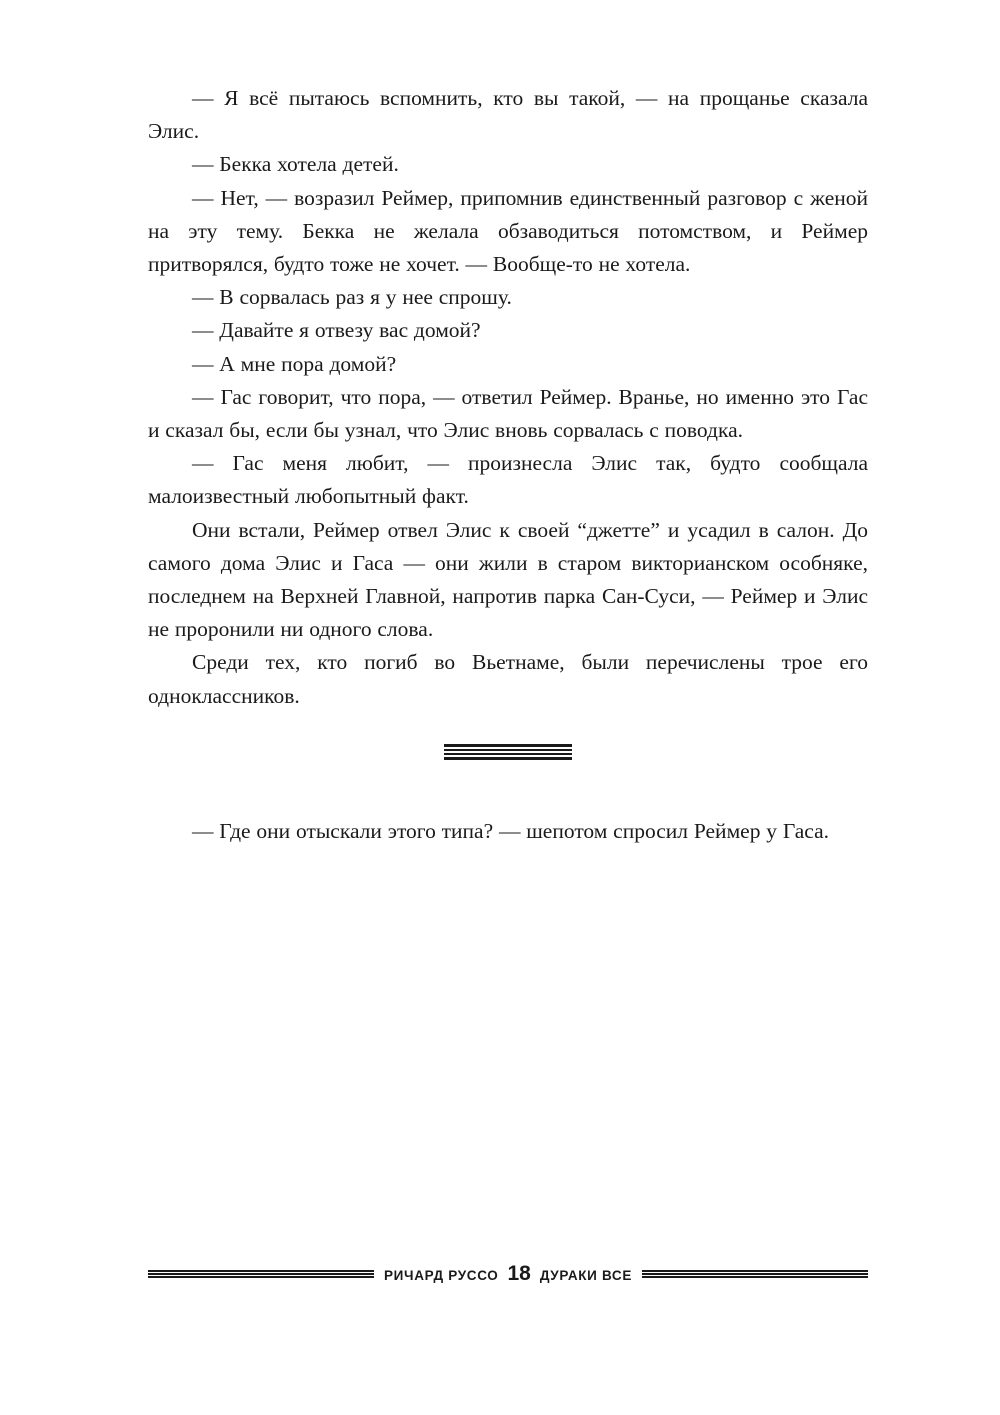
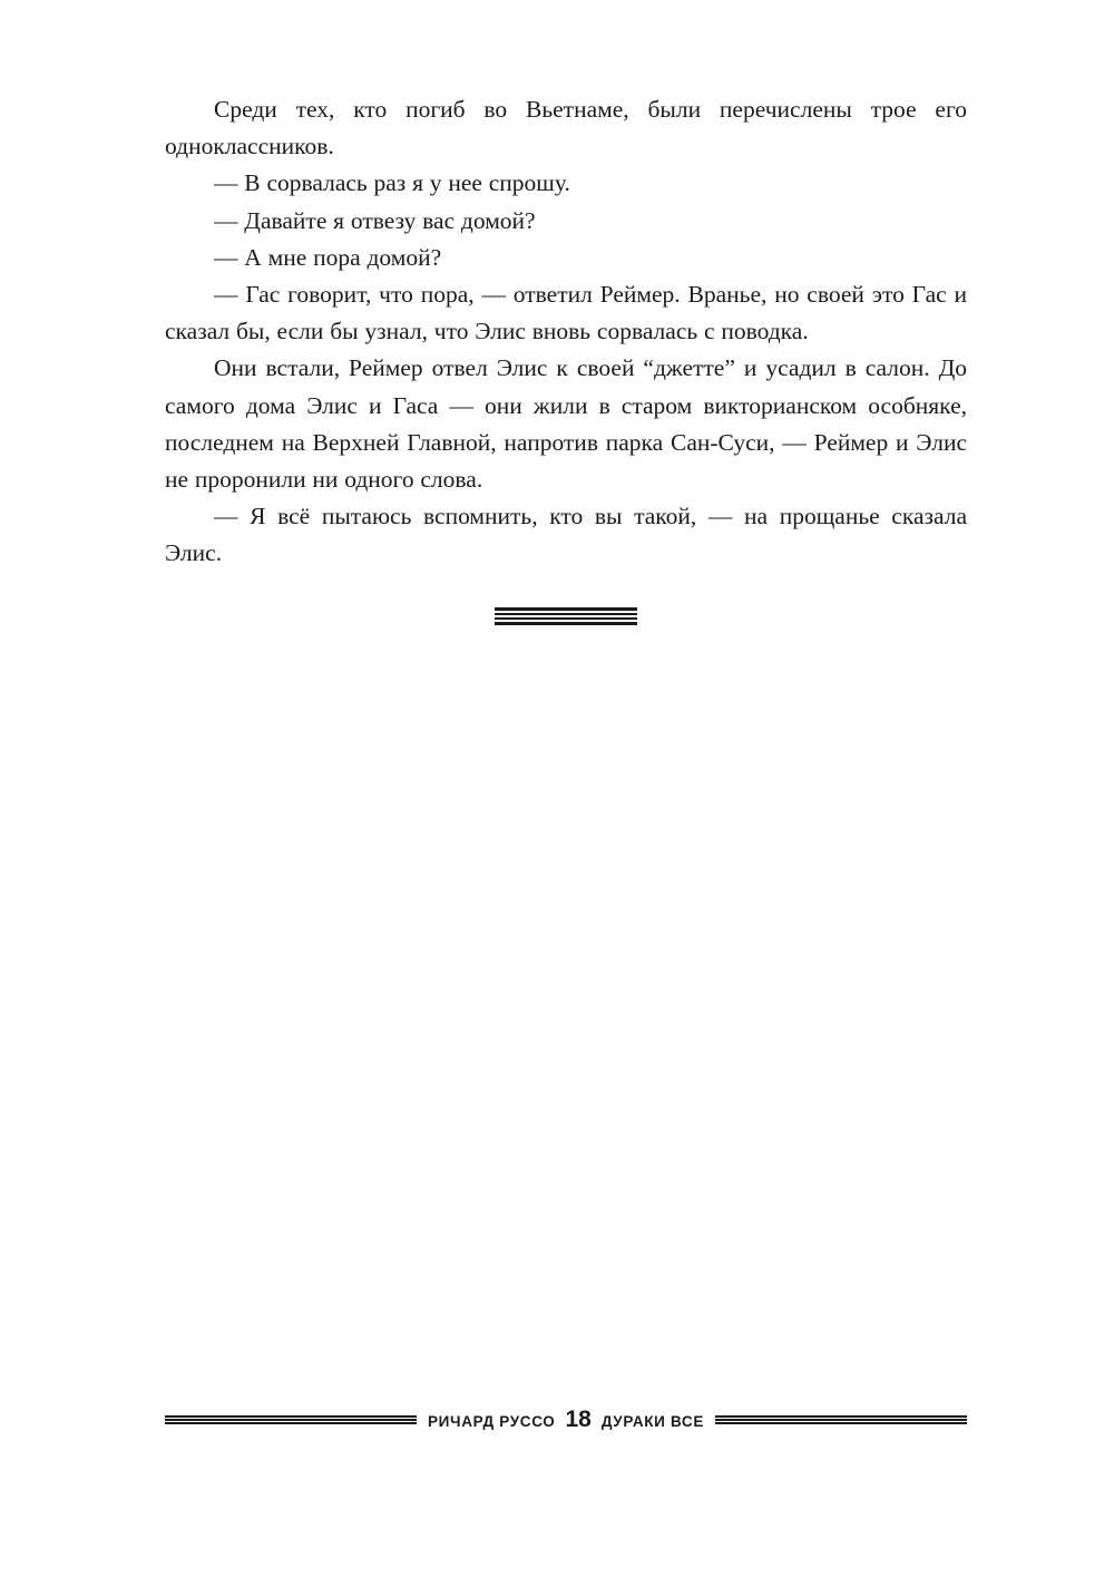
- — Я всё пытаюсь вспомнить, кто вы такой, — на прощанье сказала Элис.
+ Среди тех, кто погиб во Вьетнаме, были перечислены трое его одноклассников.
- — Бекка хотела детей.
- — Нет, — возразил Реймер, припомнив единственный разговор с женой на эту тему. Бекка не желала обзаводиться потомством, и Реймер притворялся, будто тоже не хочет. — Вообще-то не хотела.
  — В сорвалась раз я у нее спрошу.
  — Давайте я отвезу вас домой?
  — А мне пора домой?
- — Гас говорит, что пора, — ответил Реймер. Вранье, но именно это Гас и сказал бы, если бы узнал, что Элис вновь сорвалась с поводка.
+ — Гас говорит, что пора, — ответил Реймер. Вранье, но своей это Гас и сказал бы, если бы узнал, что Элис вновь сорвалась с поводка.
- — Гас меня любит, — произнесла Элис так, будто сообщала малоизвестный любопытный факт.
  Они встали, Реймер отвел Элис к своей “джетте” и усадил в салон. До самого дома Элис и Гаса — они жили в старом викторианском особняке, последнем на Верхней Главной, напротив парка Сан-Суси, — Реймер и Элис не проронили ни одного слова.
- Среди тех, кто погиб во Вьетнаме, были перечислены трое его одноклассников.
+ — Я всё пытаюсь вспомнить, кто вы такой, — на прощанье сказала Элис.
- — Где они отыскали этого типа? — шепотом спросил Реймер у Гаса.
  РИЧАРД РУССО
  18
  ДУРАКИ ВСЕ
